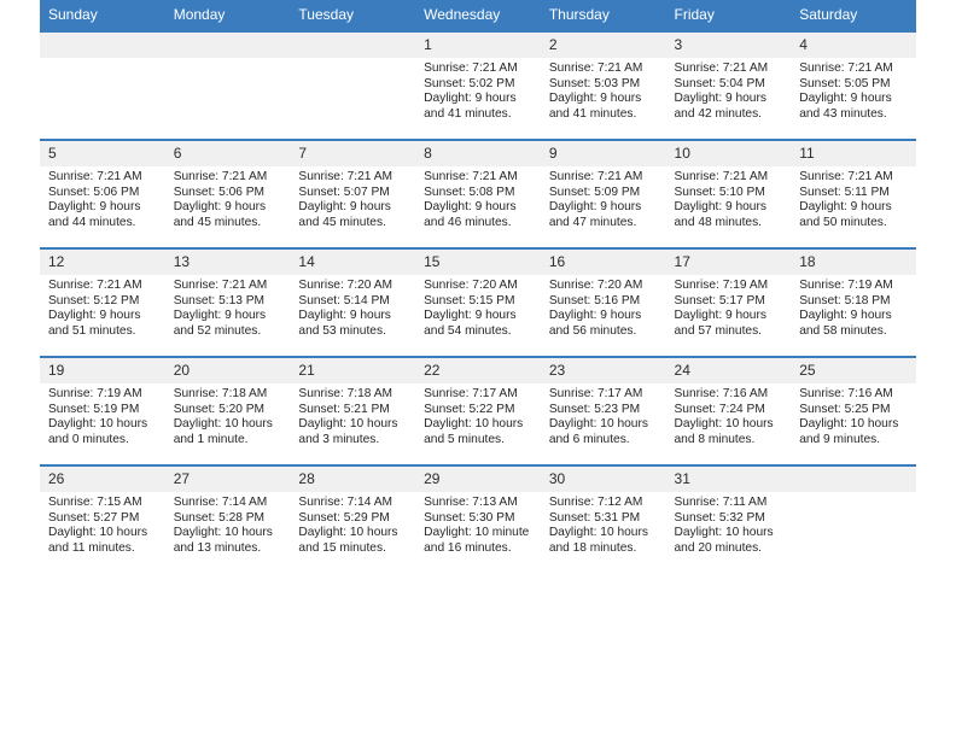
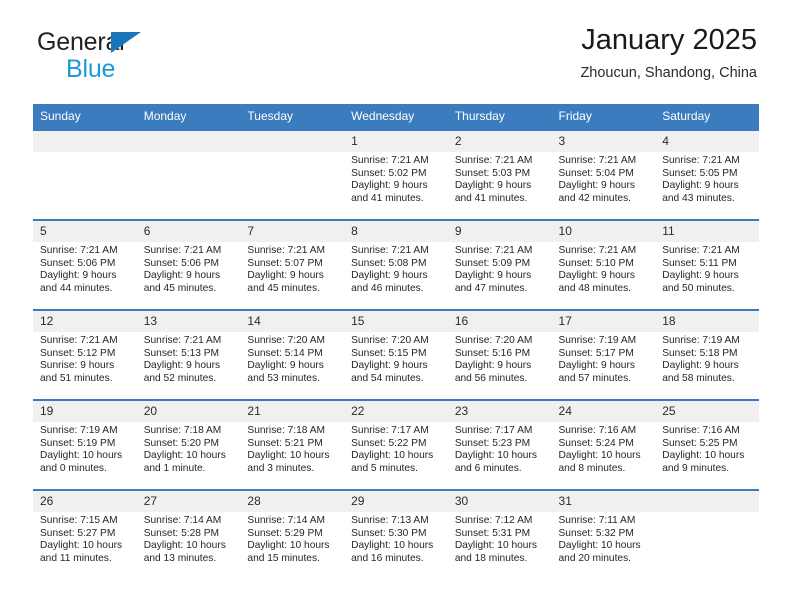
+ General
+ Blue
+ January 2025
+ Zhoucun, Shandong, China
  Sunday	Monday	Tuesday	Wednesday	Thursday	Friday	Saturday
  			1Sunrise: 7:21 AM Sunset: 5:02 PM Daylight: 9 hours and 41 minutes.	2Sunrise: 7:21 AM Sunset: 5:03 PM Daylight: 9 hours and 41 minutes.	3Sunrise: 7:21 AM Sunset: 5:04 PM Daylight: 9 hours and 42 minutes.	4Sunrise: 7:21 AM Sunset: 5:05 PM Daylight: 9 hours and 43 minutes.
  5Sunrise: 7:21 AM Sunset: 5:06 PM Daylight: 9 hours and 44 minutes.	6Sunrise: 7:21 AM Sunset: 5:06 PM Daylight: 9 hours and 45 minutes.	7Sunrise: 7:21 AM Sunset: 5:07 PM Daylight: 9 hours and 45 minutes.	8Sunrise: 7:21 AM Sunset: 5:08 PM Daylight: 9 hours and 46 minutes.	9Sunrise: 7:21 AM Sunset: 5:09 PM Daylight: 9 hours and 47 minutes.	10Sunrise: 7:21 AM Sunset: 5:10 PM Daylight: 9 hours and 48 minutes.	11Sunrise: 7:21 AM Sunset: 5:11 PM Daylight: 9 hours and 50 minutes.
- 12Sunrise: 7:21 AM Sunset: 5:12 PM Daylight: 9 hours and 51 minutes.	13Sunrise: 7:21 AM Sunset: 5:13 PM Daylight: 9 hours and 52 minutes.	14Sunrise: 7:20 AM Sunset: 5:14 PM Daylight: 9 hours and 53 minutes.	15Sunrise: 7:20 AM Sunset: 5:15 PM Daylight: 9 hours and 54 minutes.	16Sunrise: 7:20 AM Sunset: 5:16 PM Daylight: 9 hours and 56 minutes.	17Sunrise: 7:19 AM Sunset: 5:17 PM Daylight: 9 hours and 57 minutes.	18Sunrise: 7:19 AM Sunset: 5:18 PM Daylight: 9 hours and 58 minutes.
+ 12Sunrise: 7:21 AM Sunset: 5:12 PM Sunrise: 9 hours and 51 minutes.	13Sunrise: 7:21 AM Sunset: 5:13 PM Daylight: 9 hours and 52 minutes.	14Sunrise: 7:20 AM Sunset: 5:14 PM Daylight: 9 hours and 53 minutes.	15Sunrise: 7:20 AM Sunset: 5:15 PM Daylight: 9 hours and 54 minutes.	16Sunrise: 7:20 AM Sunset: 5:16 PM Daylight: 9 hours and 56 minutes.	17Sunrise: 7:19 AM Sunset: 5:17 PM Daylight: 9 hours and 57 minutes.	18Sunrise: 7:19 AM Sunset: 5:18 PM Daylight: 9 hours and 58 minutes.
- 19Sunrise: 7:19 AM Sunset: 5:19 PM Daylight: 10 hours and 0 minutes.	20Sunrise: 7:18 AM Sunset: 5:20 PM Daylight: 10 hours and 1 minute.	21Sunrise: 7:18 AM Sunset: 5:21 PM Daylight: 10 hours and 3 minutes.	22Sunrise: 7:17 AM Sunset: 5:22 PM Daylight: 10 hours and 5 minutes.	23Sunrise: 7:17 AM Sunset: 5:23 PM Daylight: 10 hours and 6 minutes.	24Sunrise: 7:16 AM Sunset: 7:24 PM Daylight: 10 hours and 8 minutes.	25Sunrise: 7:16 AM Sunset: 5:25 PM Daylight: 10 hours and 9 minutes.
+ 19Sunrise: 7:19 AM Sunset: 5:19 PM Daylight: 10 hours and 0 minutes.	20Sunrise: 7:18 AM Sunset: 5:20 PM Daylight: 10 hours and 1 minute.	21Sunrise: 7:18 AM Sunset: 5:21 PM Daylight: 10 hours and 3 minutes.	22Sunrise: 7:17 AM Sunset: 5:22 PM Daylight: 10 hours and 5 minutes.	23Sunrise: 7:17 AM Sunset: 5:23 PM Daylight: 10 hours and 6 minutes.	24Sunrise: 7:16 AM Sunset: 5:24 PM Daylight: 10 hours and 8 minutes.	25Sunrise: 7:16 AM Sunset: 5:25 PM Daylight: 10 hours and 9 minutes.
- 26Sunrise: 7:15 AM Sunset: 5:27 PM Daylight: 10 hours and 11 minutes.	27Sunrise: 7:14 AM Sunset: 5:28 PM Daylight: 10 hours and 13 minutes.	28Sunrise: 7:14 AM Sunset: 5:29 PM Daylight: 10 hours and 15 minutes.	29Sunrise: 7:13 AM Sunset: 5:30 PM Daylight: 10 minute and 16 minutes.	30Sunrise: 7:12 AM Sunset: 5:31 PM Daylight: 10 hours and 18 minutes.	31Sunrise: 7:11 AM Sunset: 5:32 PM Daylight: 10 hours and 20 minutes.
+ 26Sunrise: 7:15 AM Sunset: 5:27 PM Daylight: 10 hours and 11 minutes.	27Sunrise: 7:14 AM Sunset: 5:28 PM Daylight: 10 hours and 13 minutes.	28Sunrise: 7:14 AM Sunset: 5:29 PM Daylight: 10 hours and 15 minutes.	29Sunrise: 7:13 AM Sunset: 5:30 PM Daylight: 10 hours and 16 minutes.	30Sunrise: 7:12 AM Sunset: 5:31 PM Daylight: 10 hours and 18 minutes.	31Sunrise: 7:11 AM Sunset: 5:32 PM Daylight: 10 hours and 20 minutes.
